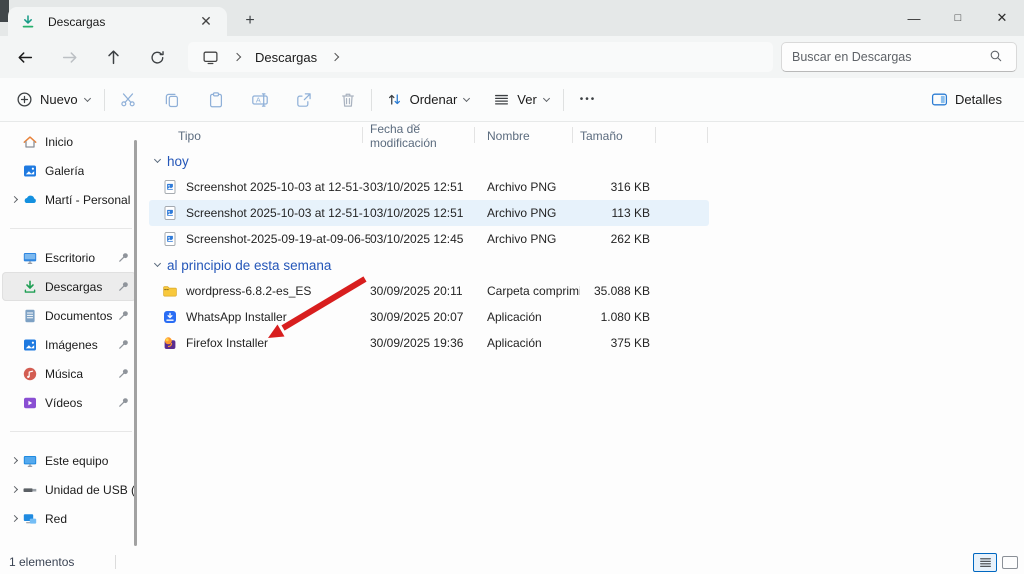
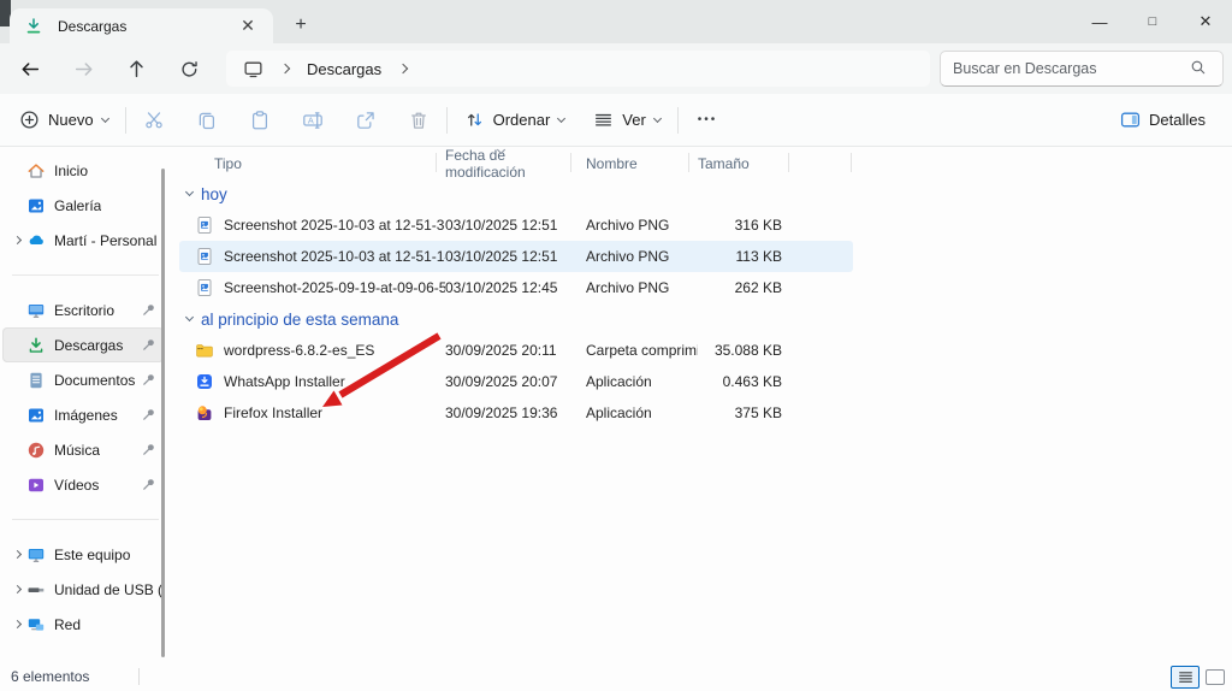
  Descargas
  ✕
  +
  —
  □
  ✕
  Descargas
  Buscar en Descargas
  Nuevo
  A
  Ordenar
  Ver
  •••
  Detalles
  Inicio
  Galería
  Martí - Personal
  Escritorio
  Descargas
  Documentos
  Imágenes
  Música
  Vídeos
  Este equipo
  Unidad de USB
  Red
  Tipo
  Fecha de modificación
  Nombre
  Tamaño
  hoy
  Screenshot 2025-10-03 at 12-51-3
  03/10/2025 12:51
  Archivo PNG
  316 KB
  Screenshot 2025-10-03 at 12-51-1
  03/10/2025 12:51
  Archivo PNG
  113 KB
  Screenshot-2025-09-19-at-09-06-5
  03/10/2025 12:45
  Archivo PNG
  262 KB
  al principio de esta semana
  wordpress-6.8.2-es_ES
  30/09/2025 20:11
  Carpeta comprim
  35.088 KB
  WhatsApp Installer
  30/09/2025 20:07
  Aplicación
- 1.080 KB
+ 0.463 KB
  Firefox Installer
  30/09/2025 19:36
  Aplicación
  375 KB
- 1 elementos
+ 6 elementos
